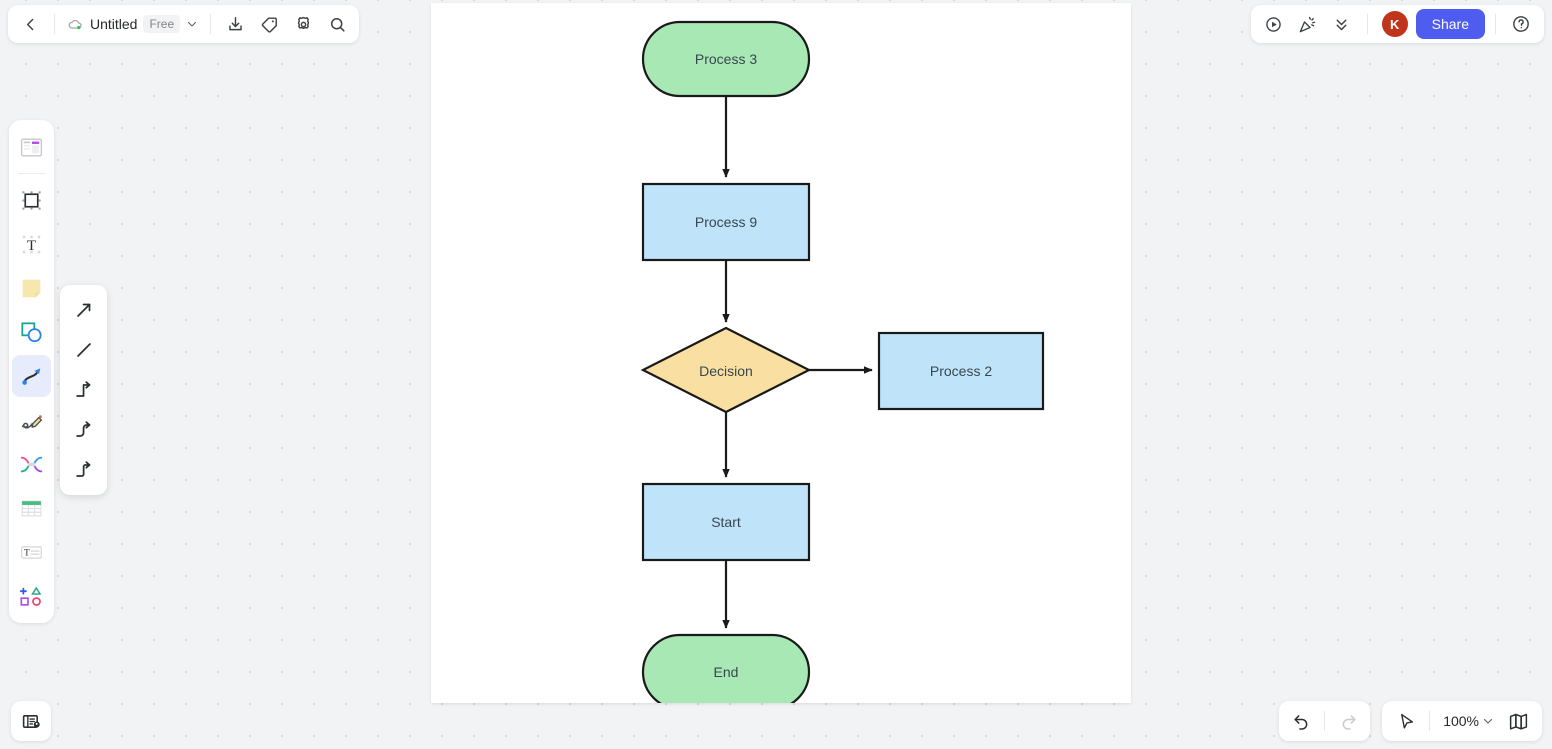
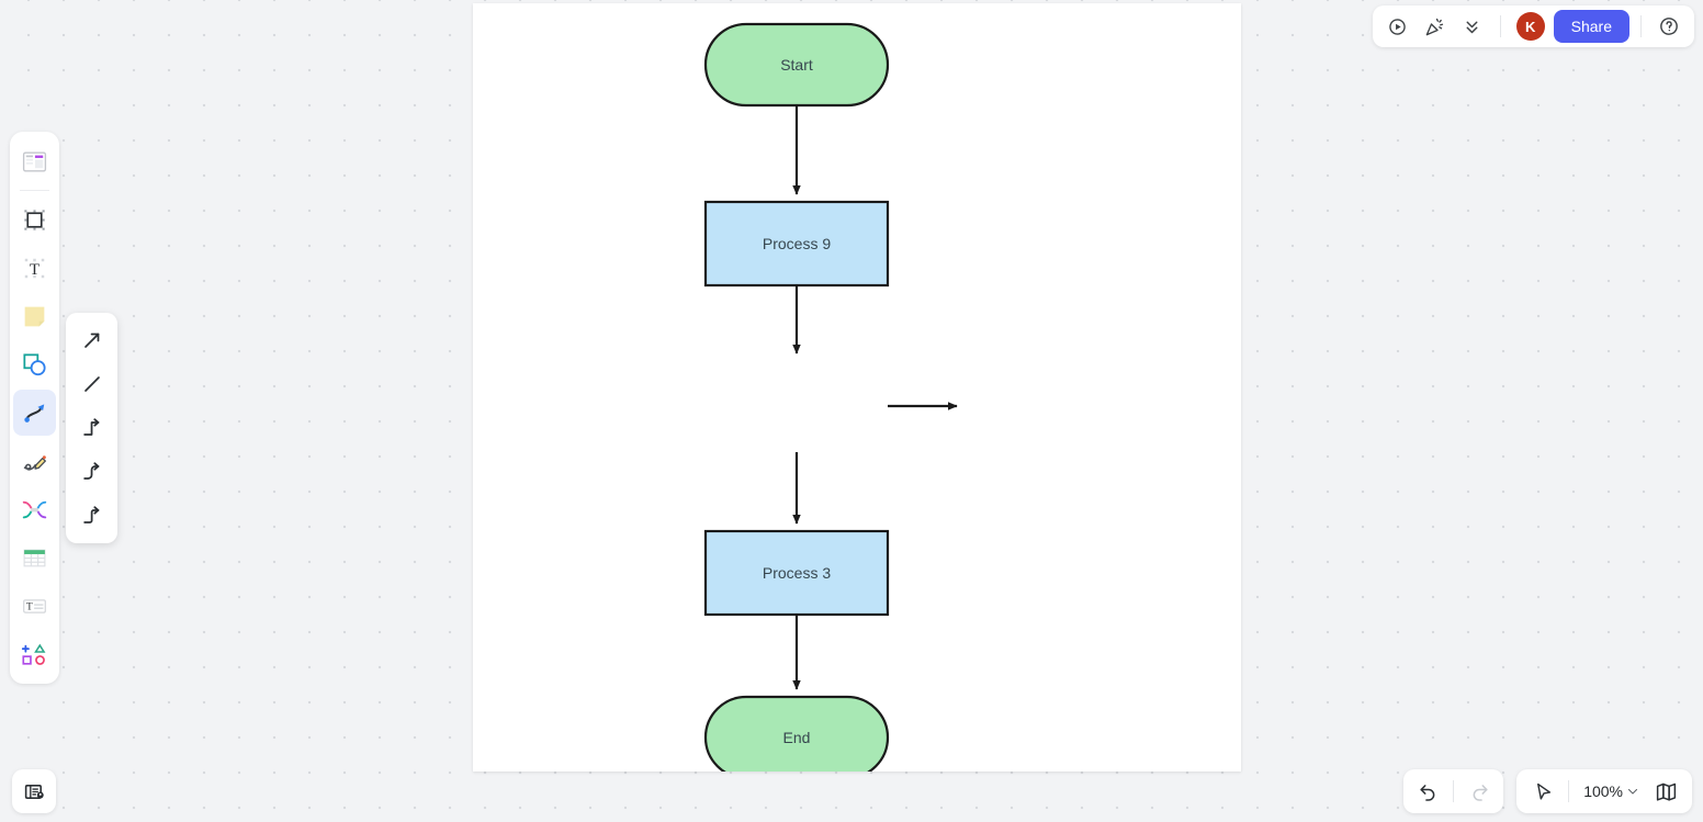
- Process 3
+ Start
  Process 9
- Decision
- Process 2
- Start
+ Process 3
  End
- Untitled
- Free
  K
  Share
  T
  T
  100%
